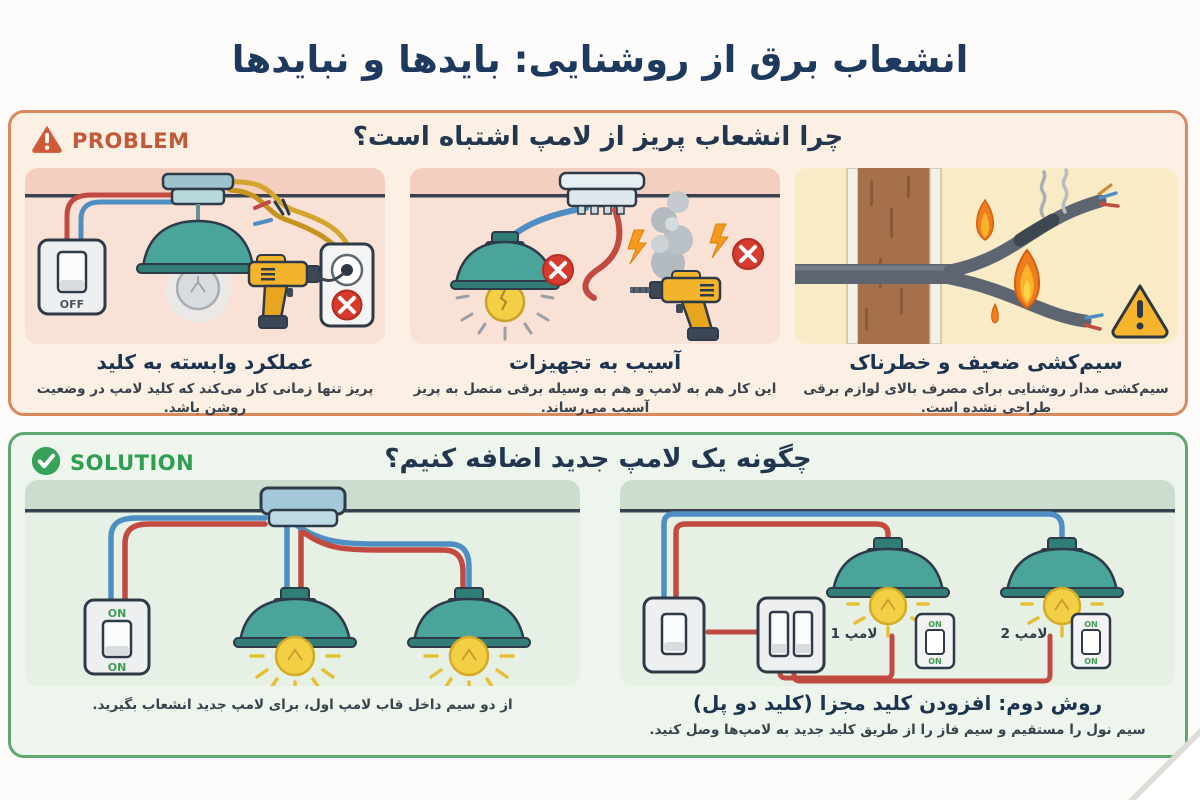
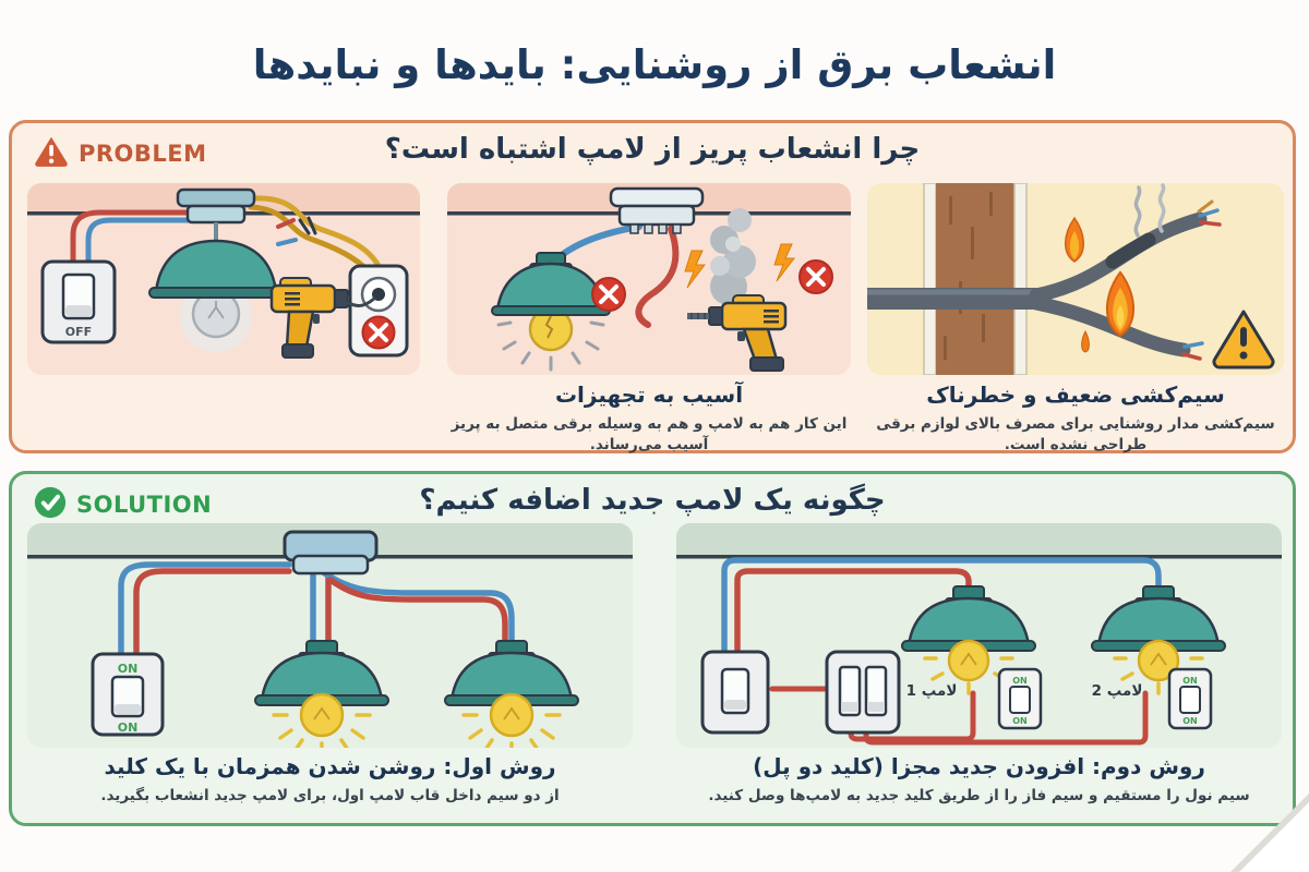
  انشعاب برق از روشنایی: بایدها و نبایدها
  PROBLEM
  چرا انشعاب پریز از لامپ اشتباه است؟
  OFF
- عملکرد وابسته به کلید
- پریز تنها زمانی کار می‌کند که کلید لامپ در وضعیت روشن باشد.
  آسیب به تجهیزات
  این کار هم به لامپ و هم به وسیله برقی متصل به پریز آسیب می‌رساند.
  سیم‌کشی ضعیف و خطرناک
  سیم‌کشی مدار روشنایی برای مصرف بالای لوازم برقی طراحی نشده است.
  SOLUTION
  چگونه یک لامپ جدید اضافه کنیم؟
  ON
  ON
  لامپ 1
  ON
  ON
  لامپ 2
  ON
  ON
+ روش اول: روشن شدن همزمان با یک کلید
  از دو سیم داخل قاب لامپ اول، برای لامپ جدید انشعاب بگیرید.
- روش دوم: افزودن کلید مجزا (کلید دو پل)
+ روش دوم: افزودن جدید مجزا (کلید دو پل)
  سیم نول را مستقیم و سیم فاز را از طریق کلید جدید به لامپ‌ها وصل کنید.
